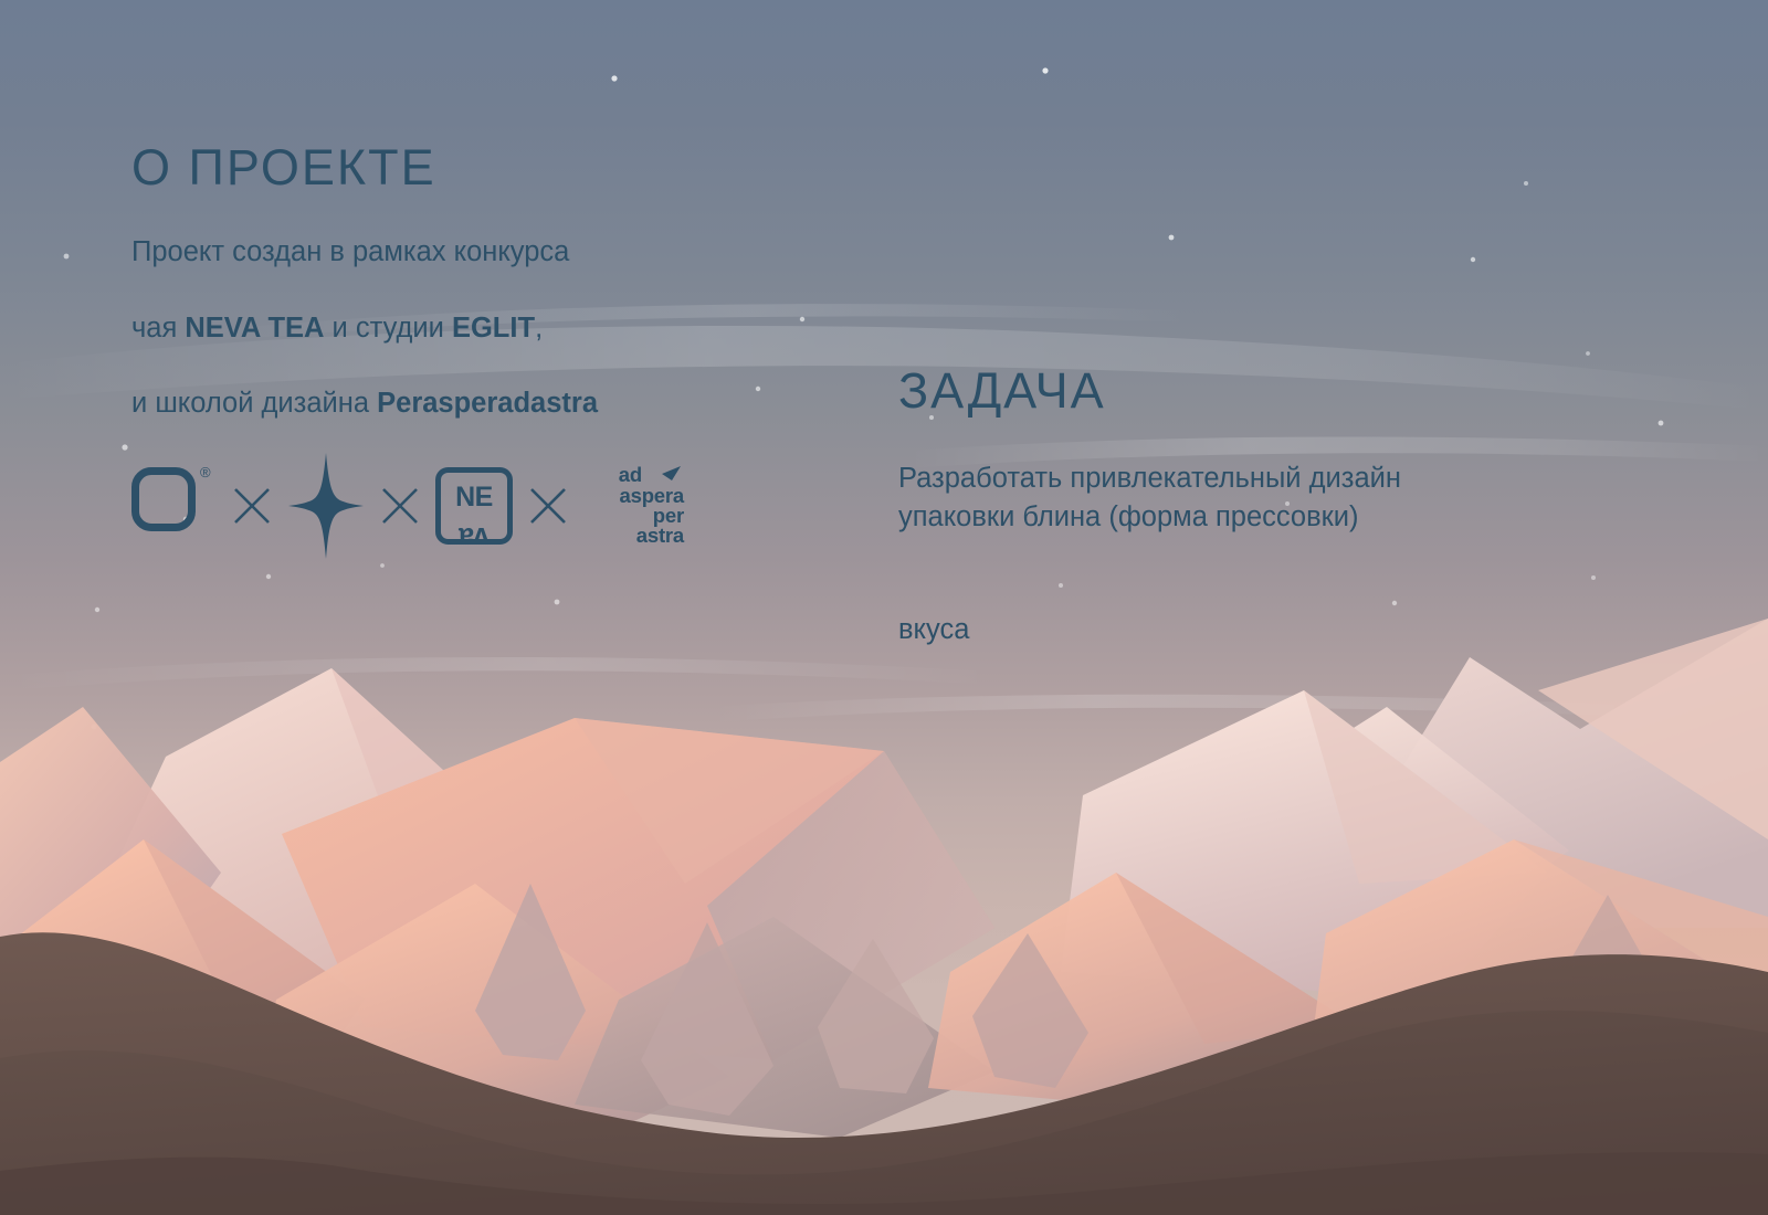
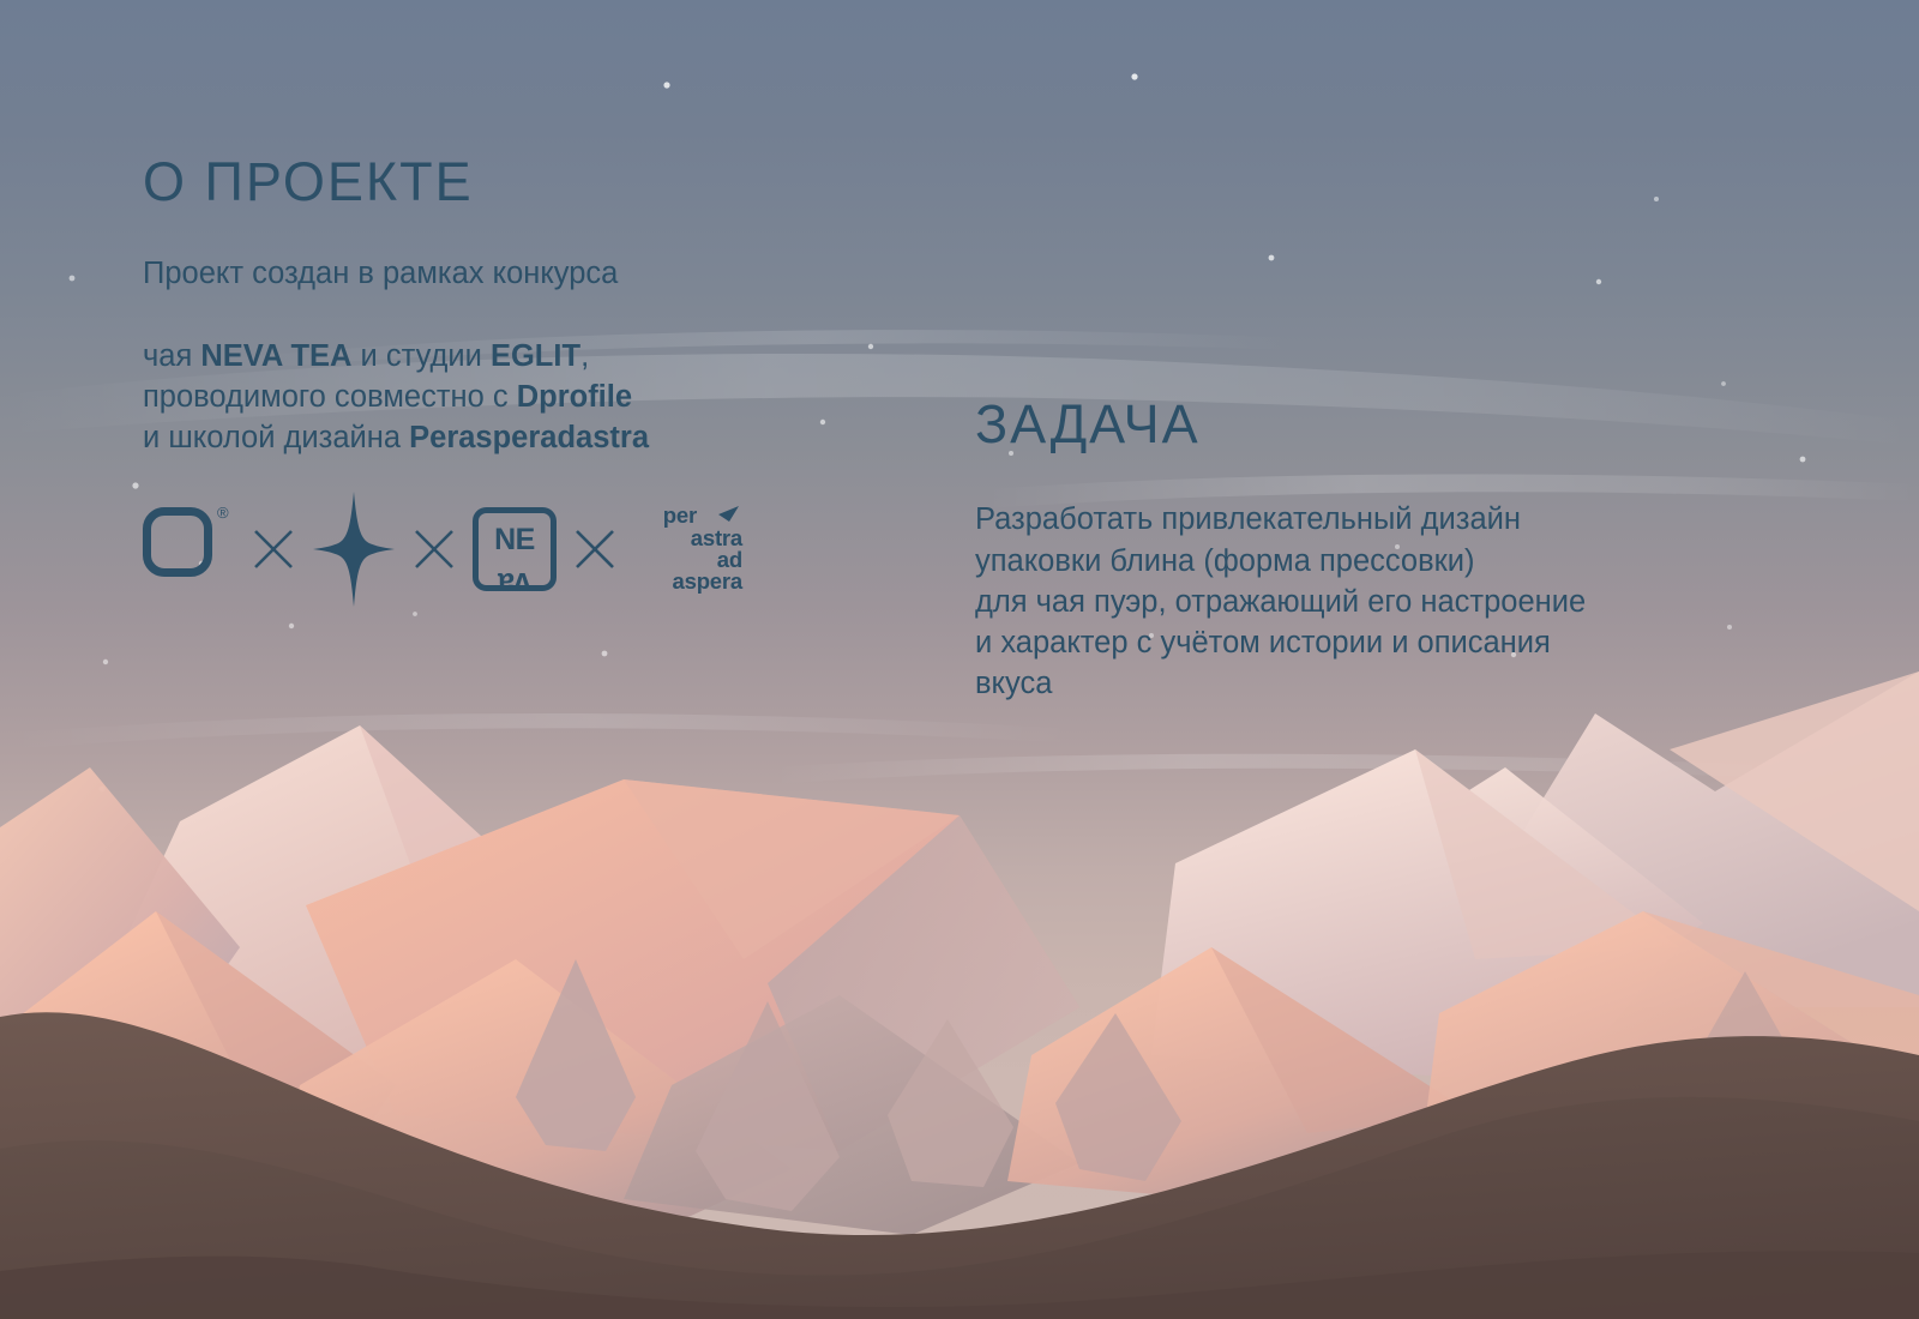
  О ПРОЕКТЕ
  Проект создан в рамках конкурса
  чая NEVA TEA и студии EGLIT,
+ проводимого совместно с Dprofile
  и школой дизайна Perasperadastra
  ®
  NE
- ad
+ per
- aspera
+ astra
- per
+ ad
- astra
+ aspera
  ЗАДАЧА
  Разработать привлекательный дизайн
  упаковки блина (форма прессовки)
+ для чая пуэр, отражающий его настроение
+ и характер с учётом истории и описания
  вкуса
